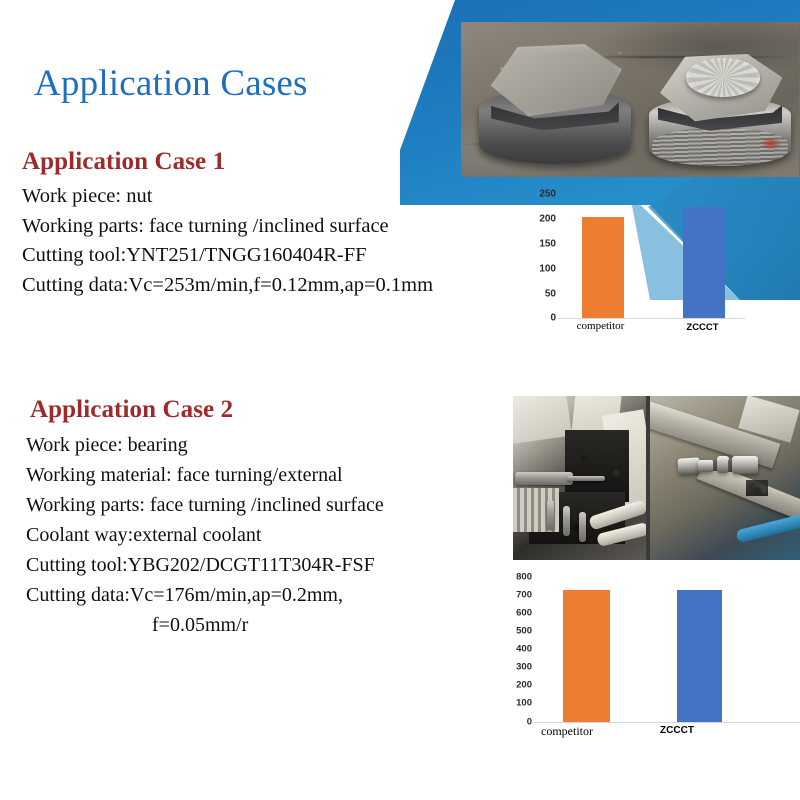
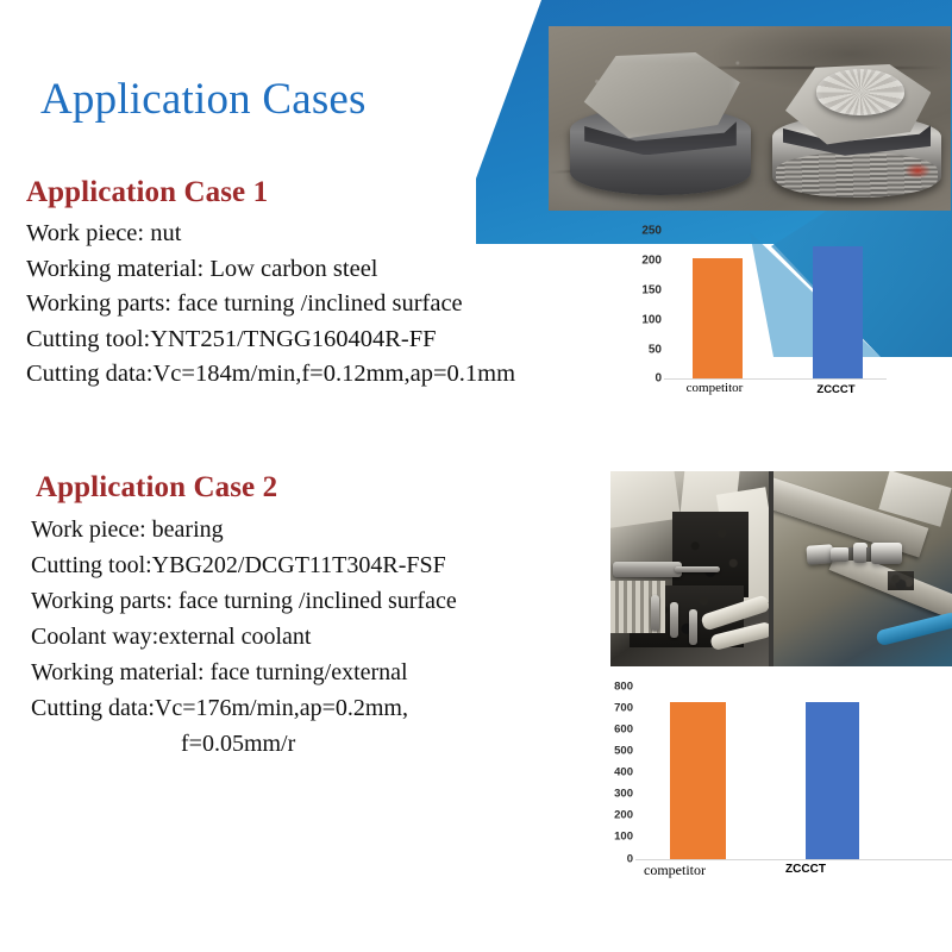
  Application Cases
  Application Case 1
  Work piece: nut
+ Working material: Low carbon steel
  Working parts: face turning /inclined surface
  Cutting tool:YNT251/TNGG160404R-FF
- Cutting data:Vc=253m/min,f=0.12mm,ap=0.1mm
+ Cutting data:Vc=184m/min,f=0.12mm,ap=0.1mm
  250
  200
  150
  100
  50
  0
  competitor
  ZCCCT
  Application Case 2
  Work piece: bearing
- Working material: face turning/external
+ Cutting tool:YBG202/DCGT11T304R-FSF
  Working parts: face turning /inclined surface
  Coolant way:external coolant
- Cutting tool:YBG202/DCGT11T304R-FSF
+ Working material: face turning/external
  Cutting data:Vc=176m/min,ap=0.2mm,
  f=0.05mm/r
  800
  700
  600
  500
  400
  300
  200
  100
  0
  competitor
  ZCCCT
